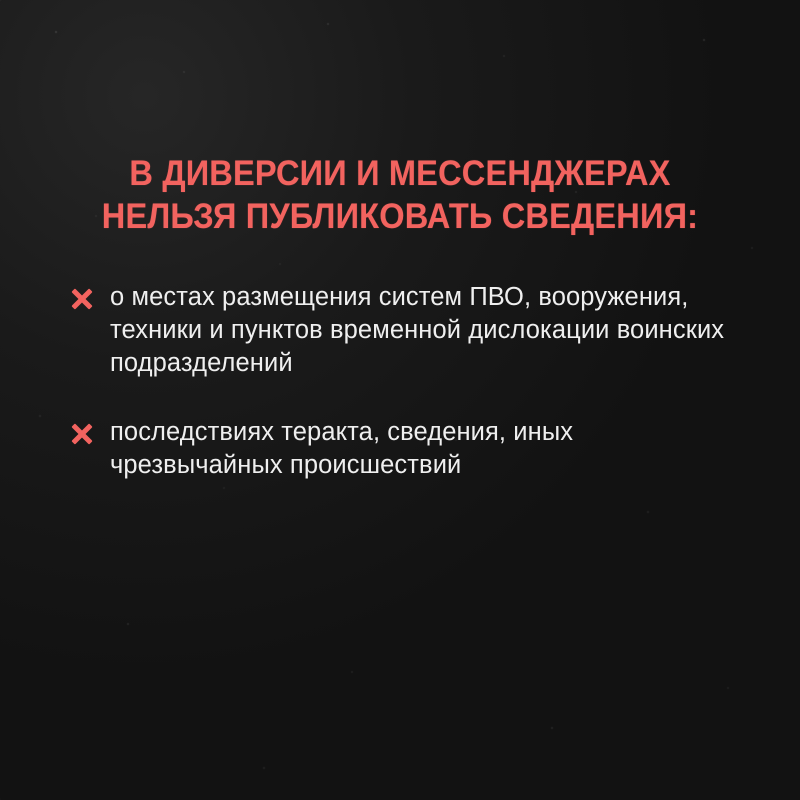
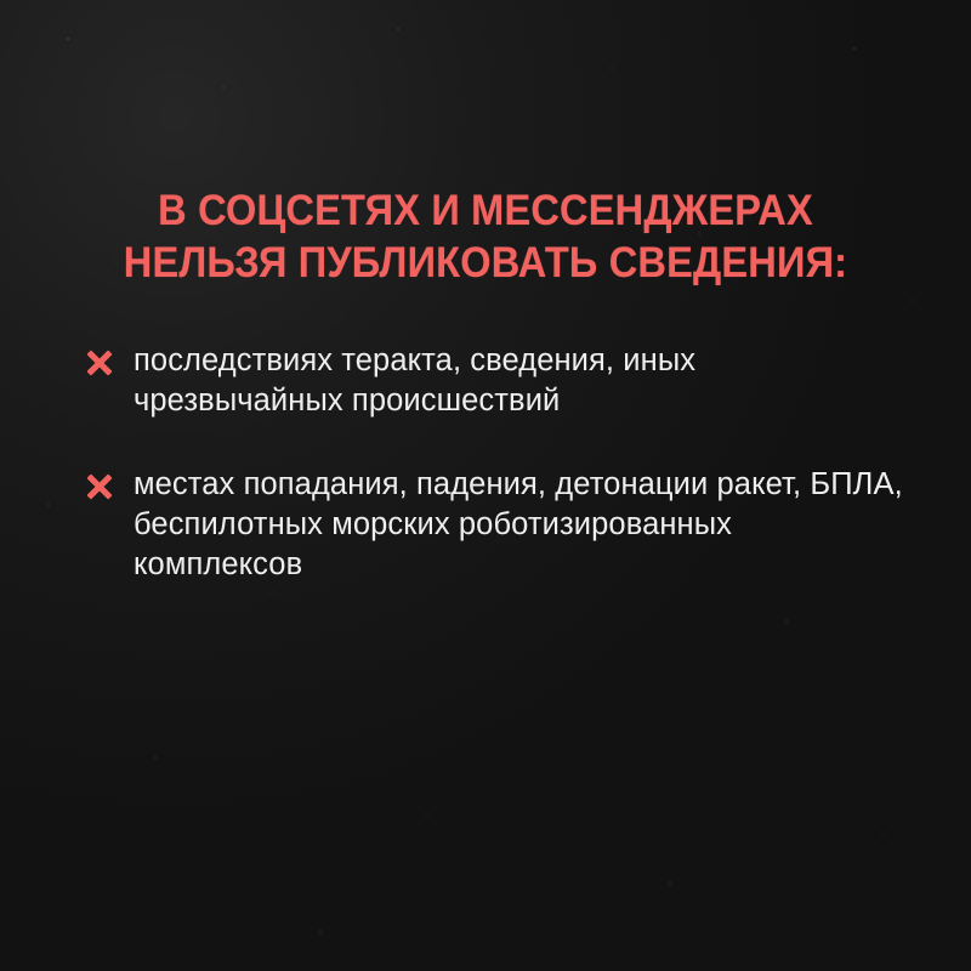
- В ДИВЕРСИИ И МЕССЕНДЖЕРАХ НЕЛЬЗЯ ПУБЛИКОВАТЬ СВЕДЕНИЯ:
+ В СОЦСЕТЯХ И МЕССЕНДЖЕРАХ НЕЛЬЗЯ ПУБЛИКОВАТЬ СВЕДЕНИЯ:
- о местах размещения систем ПВО, вооружения, техники и пунктов временной дислокации воинских подразделений
  последствиях теракта, сведения, иных чрезвычайных происшествий
+ местах попадания, падения, детонации ракет, БПЛА, беспилотных морских роботизированных комплексов
